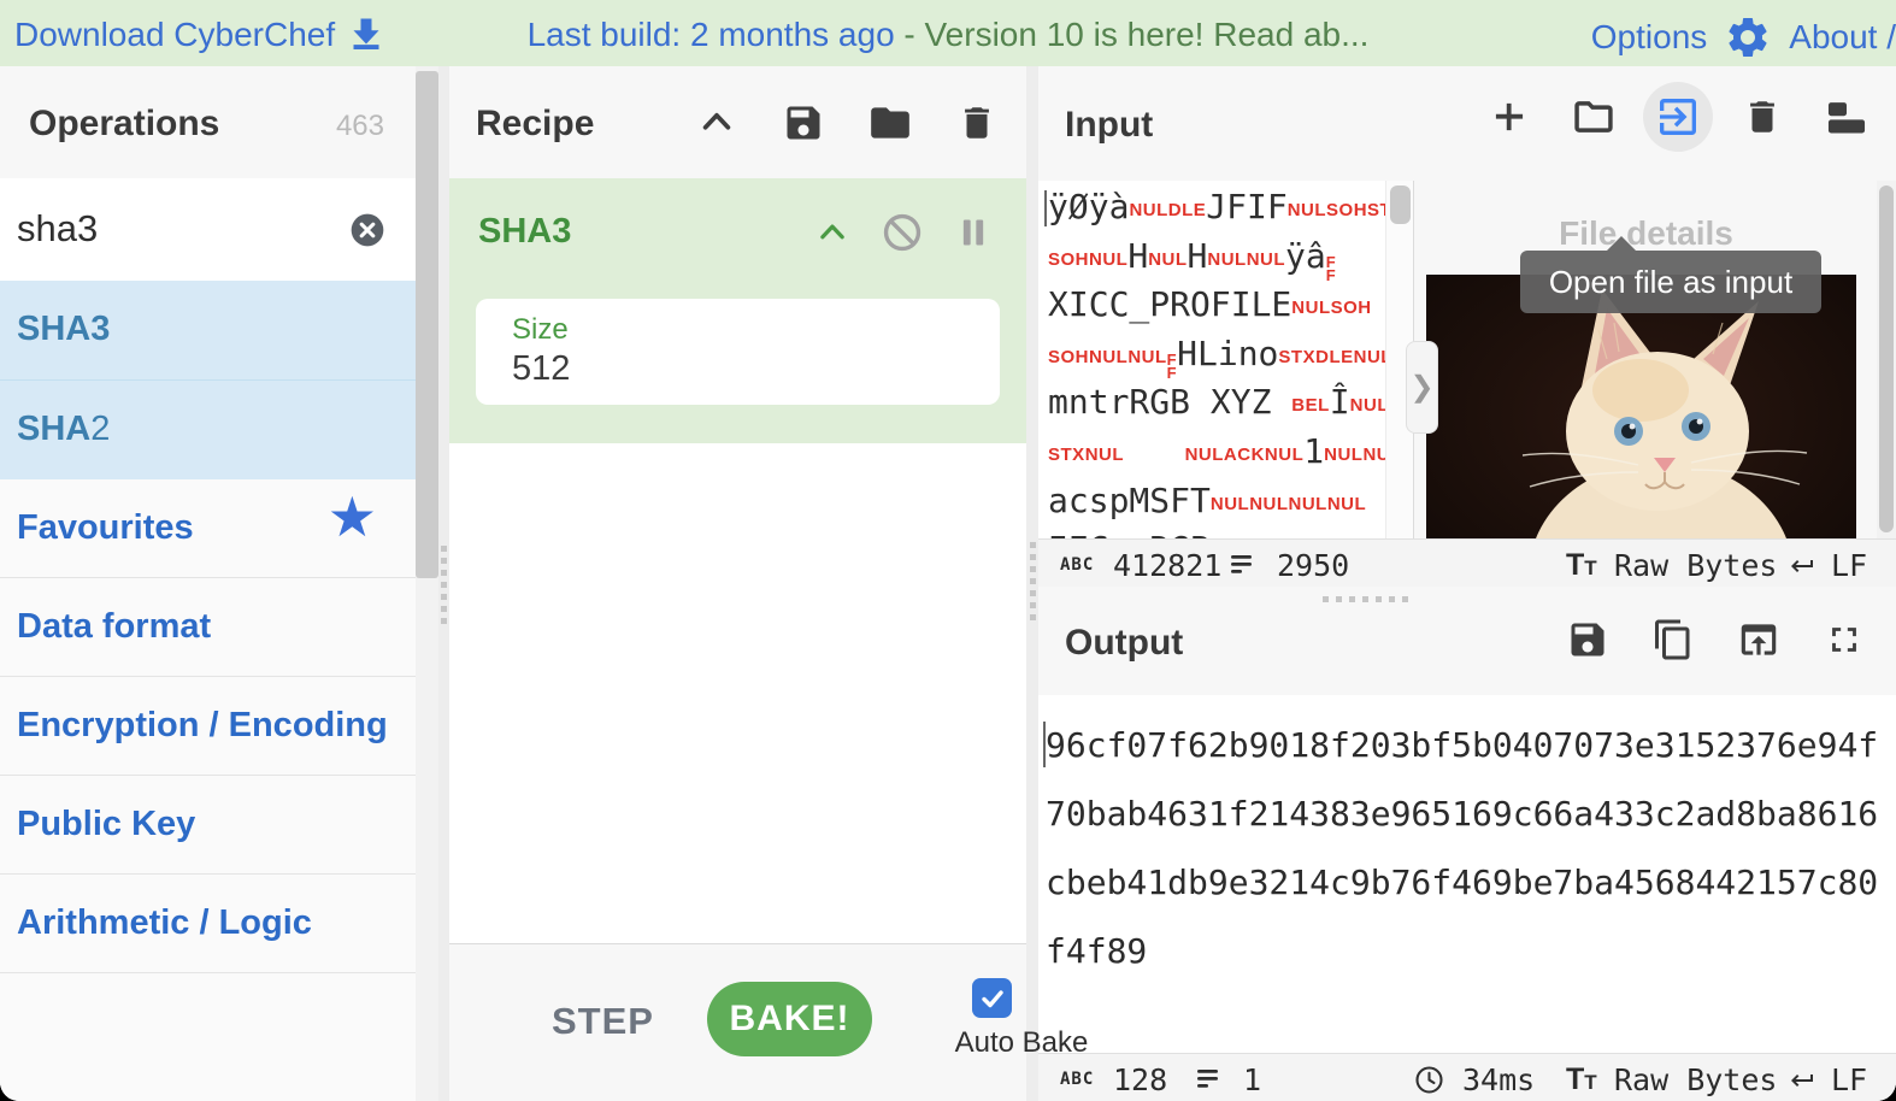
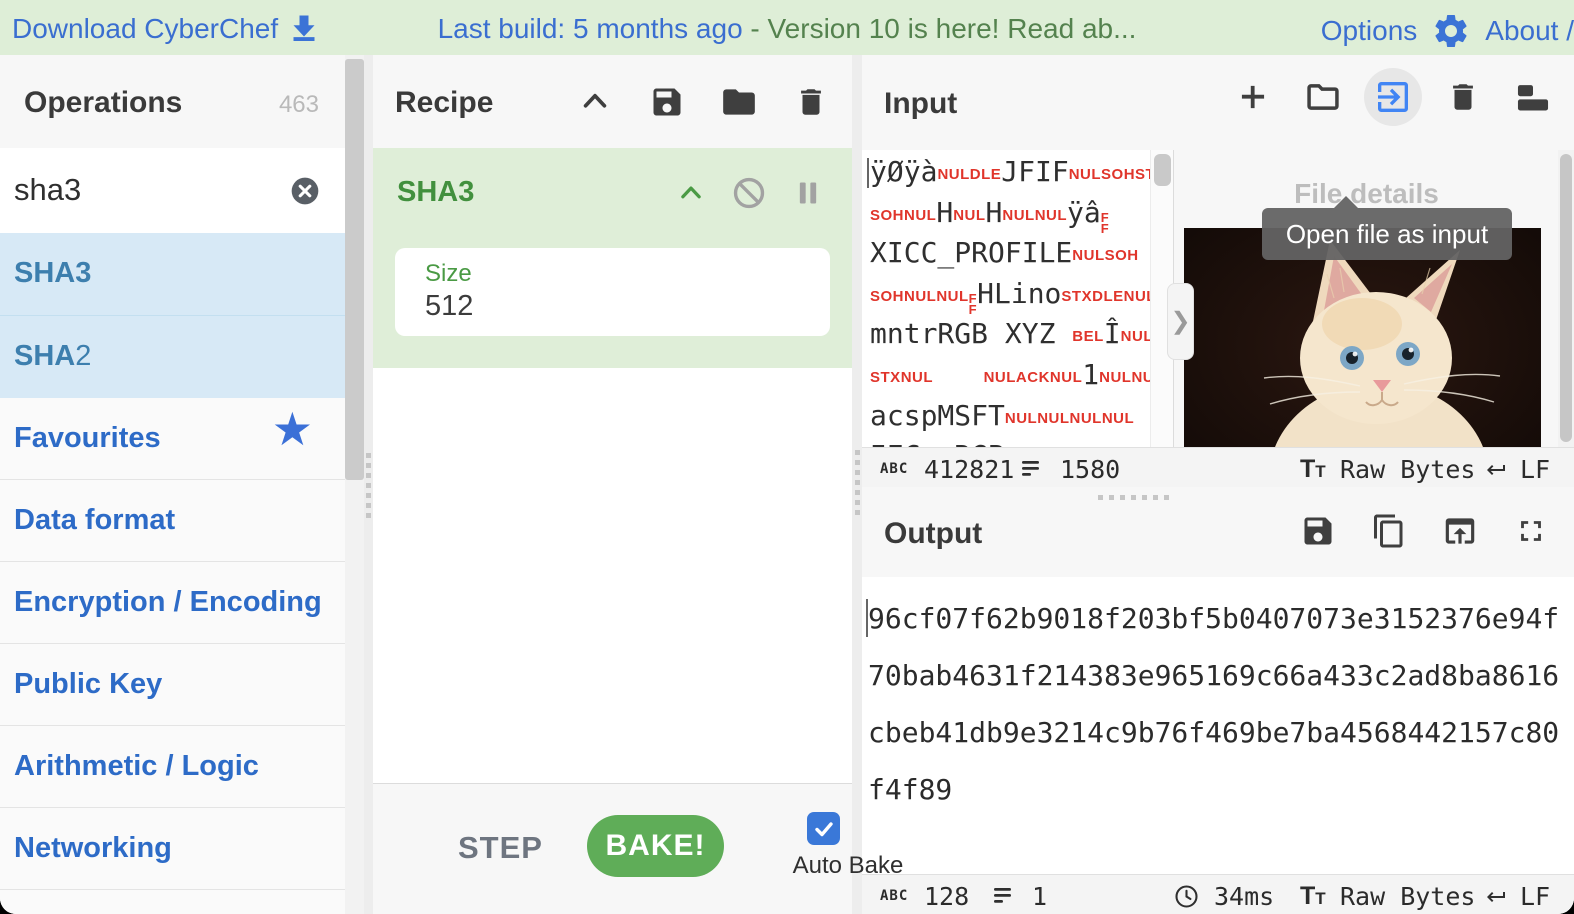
  Download CyberChef
- Last build: 2 months ago - Version 10 is here! Read ab...
+ Last build: 5 months ago - Version 10 is here! Read ab...
  Options
  About /
  Operations
  463
  sha3
  SHA3
  SHA2
  Favourites
  ★
  Data format
  Encryption / Encoding
  Public Key
  Arithmetic / Logic
+ Networking
  Recipe
  SHA3
  Size
  512
  STEP
  BAKE!
  Auto Bake
  Input
  ÿØÿàNULDLEJFIFNULSOHS
  SOHNULHNULHNULNULÿâ
  F
  F
  XICC_PROFILENULSOH
  SOHNULNUL
  F
  F
  HLinoSTXDLENU
  mntrRGB XYZ BELÎNUL
  STXNUL NULACKNUL1NULNU
  acspMSFTNULNULNULNUL
  File details
  ❯
  Open file as input
  ABC
  412821
- 2950
+ 1580
  TT
  Raw Bytes
  LF
  Output
  96cf07f62b9018f203bf5b0407073e3152376e94f70bab4631f214383e965169c66a433c2ad8ba8616cbeb41db9e3214c9b76f469be7ba4568442157c80f4f89
  ABC
  128
  1
  34ms
  TT
  Raw Bytes
  LF
